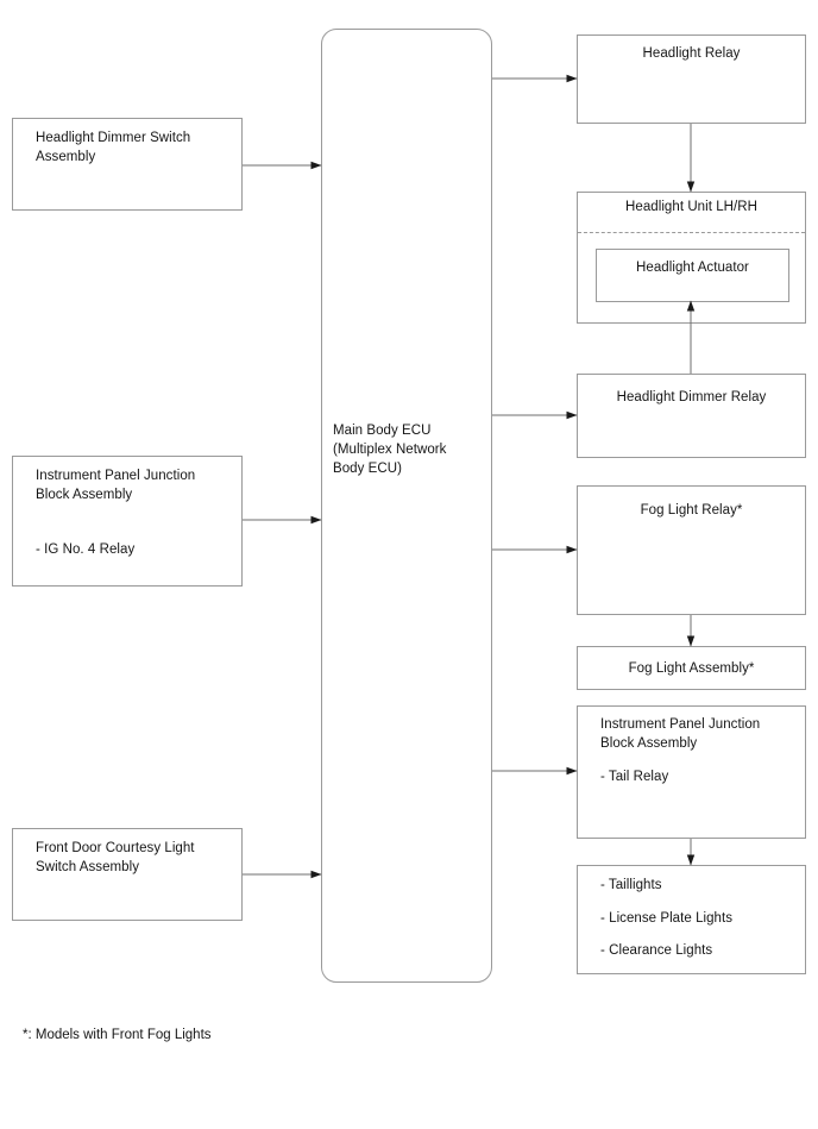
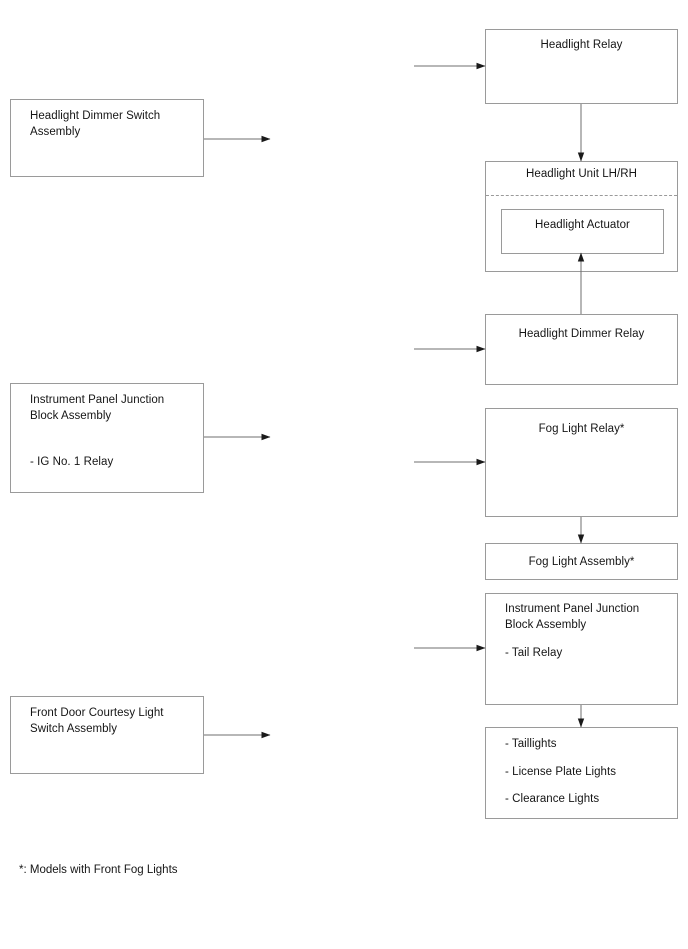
  Headlight Dimmer Switch
  Assembly
  Instrument Panel Junction
  Block Assembly
- - IG No. 4 Relay
+ - IG No. 1 Relay
  Front Door Courtesy Light
  Switch Assembly
- Main Body ECU
- (Multiplex Network
- Body ECU)
  Headlight Relay
  Headlight Unit LH/RH
  Headlight Actuator
  Headlight Dimmer Relay
  Fog Light Relay*
  Fog Light Assembly*
  Instrument Panel Junction
  Block Assembly
  - Tail Relay
  - Taillights
  - License Plate Lights
  - Clearance Lights
  *: Models with Front Fog Lights
